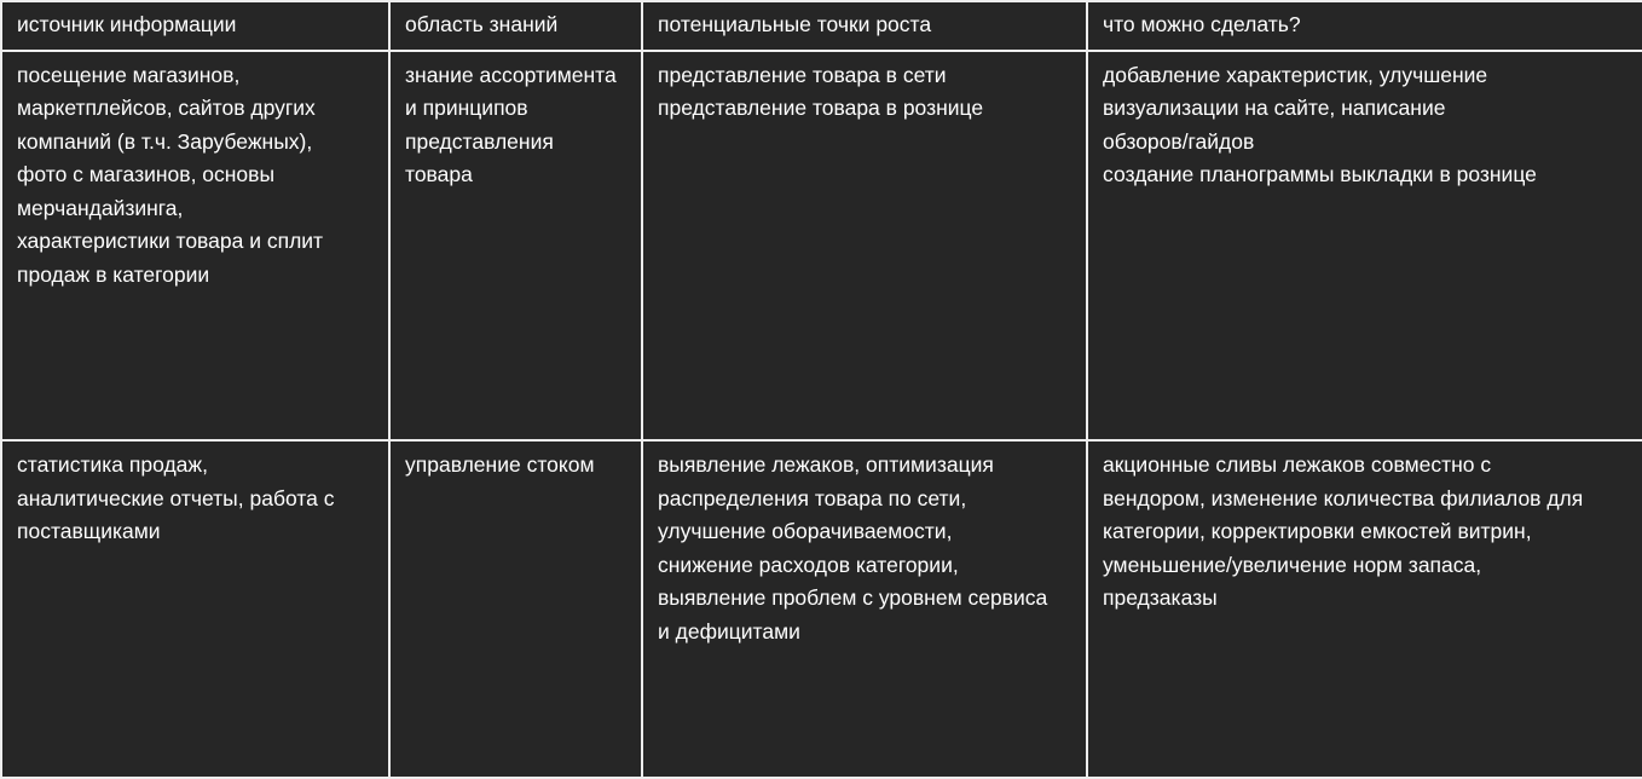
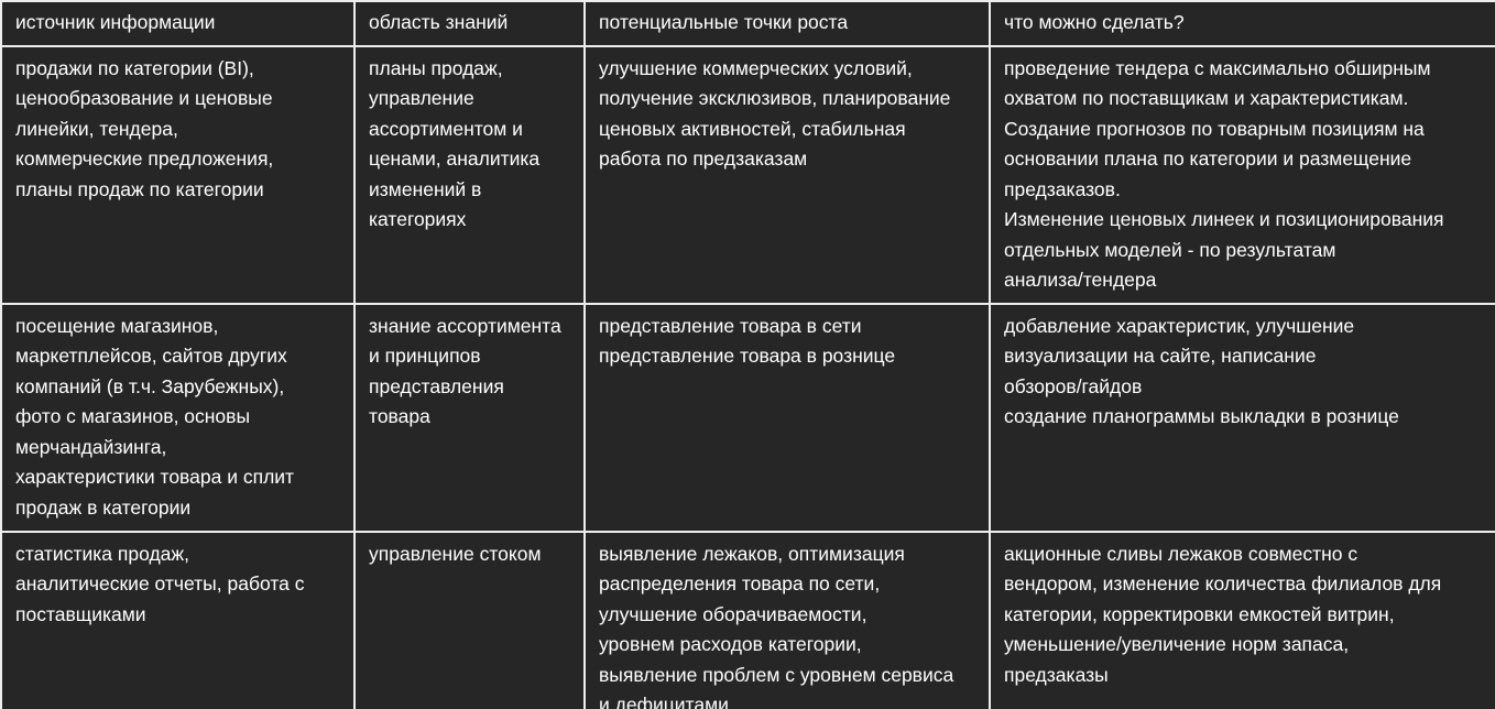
  источник информации	область знаний	потенциальные точки роста	что можно сделать?
+ продажи по категории (BI), ценообразование и ценовые линейки, тендера, коммерческие предложения, планы продаж по категории	планы продаж, управление ассортиментом и ценами, аналитика изменений в категориях	улучшение коммерческих условий, получение эксклюзивов, планирование ценовых активностей, стабильная работа по предзаказам	проведение тендера с максимально обширным охватом по поставщикам и характеристикам. Создание прогнозов по товарным позициям на основании плана по категории и размещение предзаказов. Изменение ценовых линеек и позиционирования отдельных моделей - по результатам анализа/тендера
  посещение магазинов, маркетплейсов, сайтов других компаний (в т.ч. Зарубежных), фото с магазинов, основы мерчандайзинга, характеристики товара и сплит продаж в категории	знание ассортимента и принципов представления товара	представление товара в сети представление товара в рознице	добавление характеристик, улучшение визуализации на сайте, написание обзоров/гайдов создание планограммы выкладки в рознице
- статистика продаж, аналитические отчеты, работа с поставщиками	управление стоком	выявление лежаков, оптимизация распределения товара по сети, улучшение оборачиваемости, снижение расходов категории, выявление проблем с уровнем сервиса и дефицитами	акционные сливы лежаков совместно с вендором, изменение количества филиалов для категории, корректировки емкостей витрин, уменьшение/увеличение норм запаса, предзаказы
+ статистика продаж, аналитические отчеты, работа с поставщиками	управление стоком	выявление лежаков, оптимизация распределения товара по сети, улучшение оборачиваемости, уровнем расходов категории, выявление проблем с уровнем сервиса и дефицитами	акционные сливы лежаков совместно с вендором, изменение количества филиалов для категории, корректировки емкостей витрин, уменьшение/увеличение норм запаса, предзаказы
